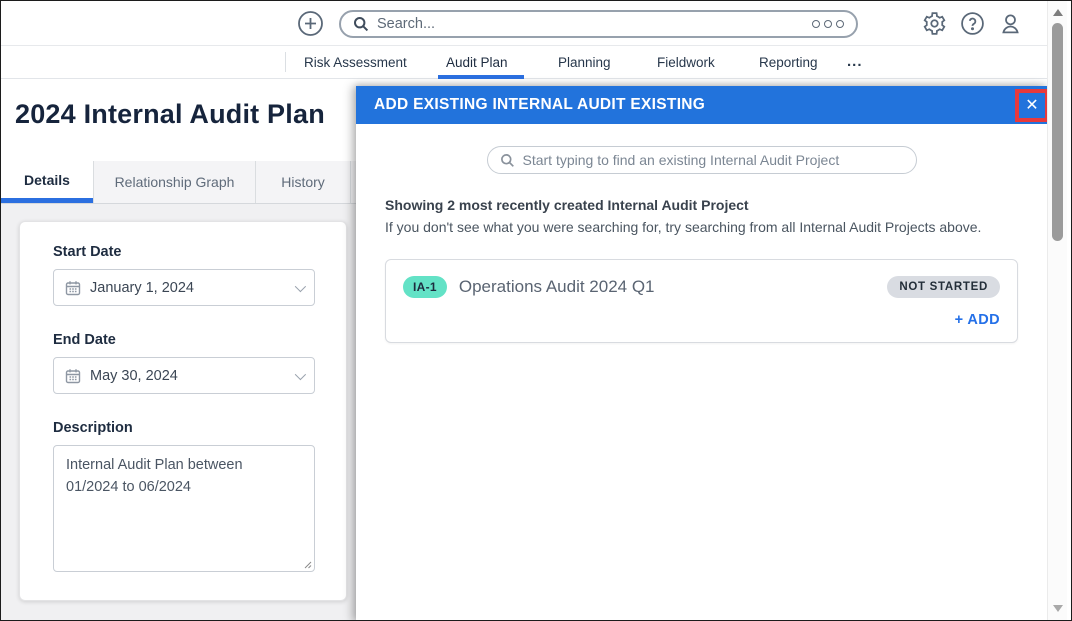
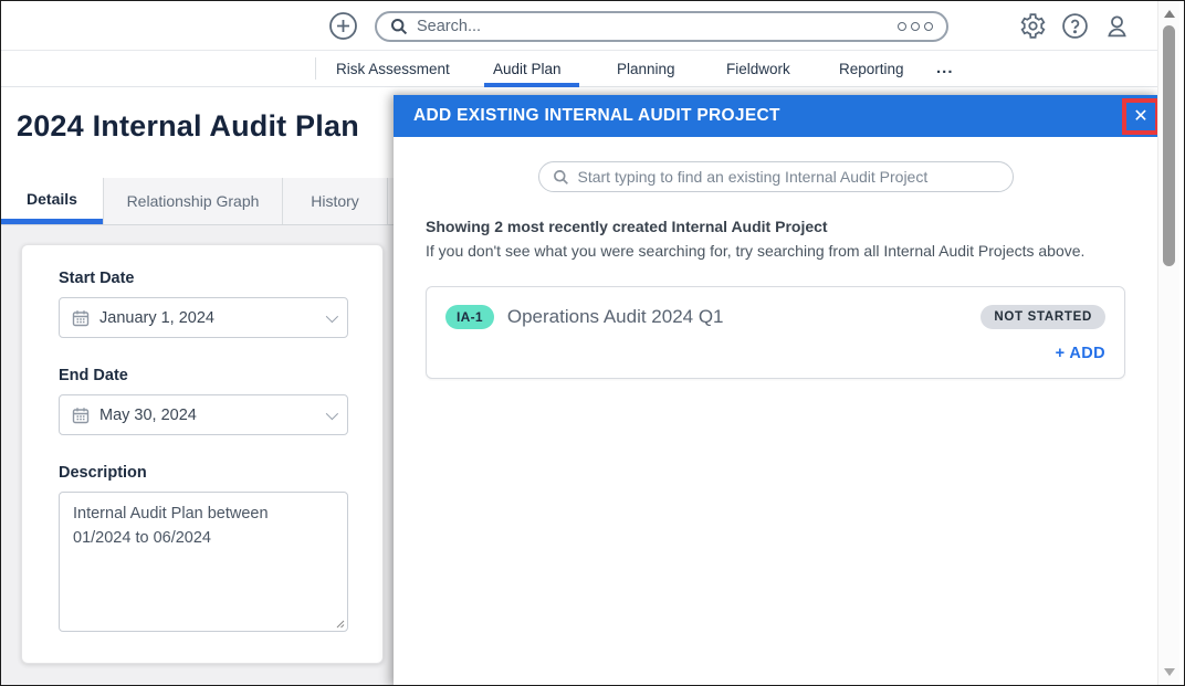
  Search...
  Risk Assessment
  Audit Plan
  Planning
  Fieldwork
  Reporting
  ...
  2024 Internal Audit Plan
  Details
  Relationship Graph
  History
  Start Date
  January 1, 2024
  End Date
  May 30, 2024
  Description
  Internal Audit Plan between
  01/2024 to 06/2024
- ADD EXISTING INTERNAL AUDIT EXISTING
+ ADD EXISTING INTERNAL AUDIT PROJECT
  ✕
  Start typing to find an existing Internal Audit Project
  Showing 2 most recently created Internal Audit Project
  If you don't see what you were searching for, try searching from all Internal Audit Projects above.
  IA-1
  Operations Audit 2024 Q1
  NOT STARTED
  + ADD
